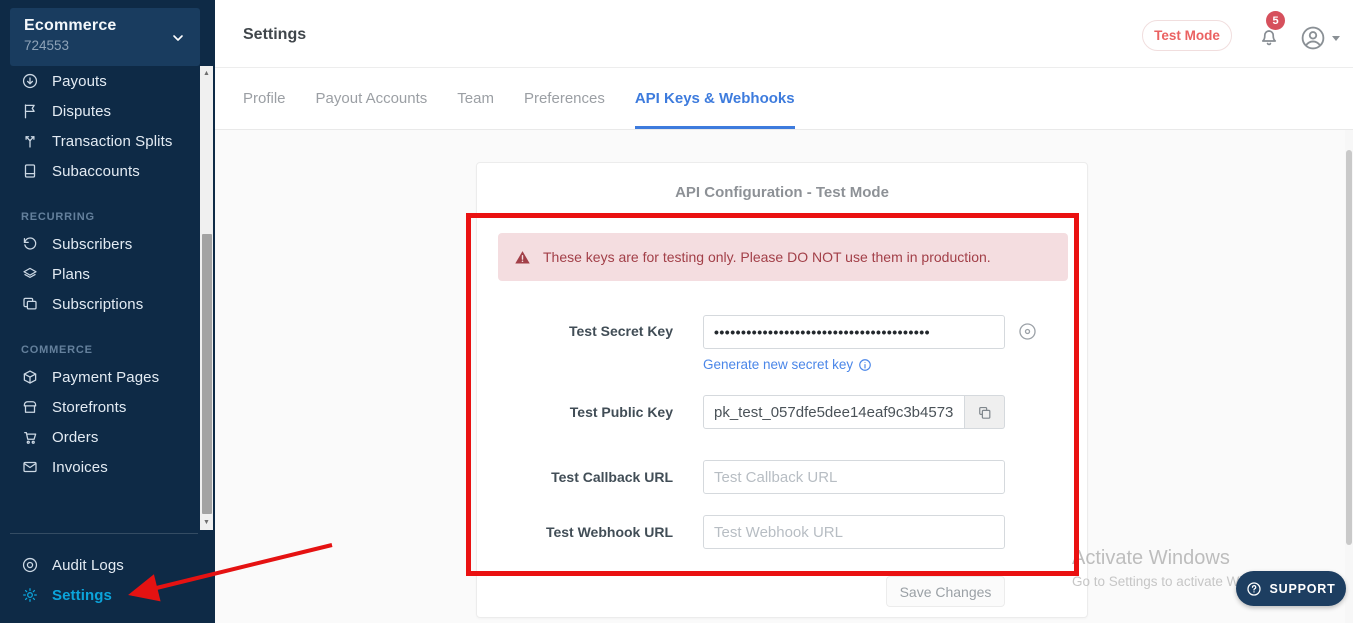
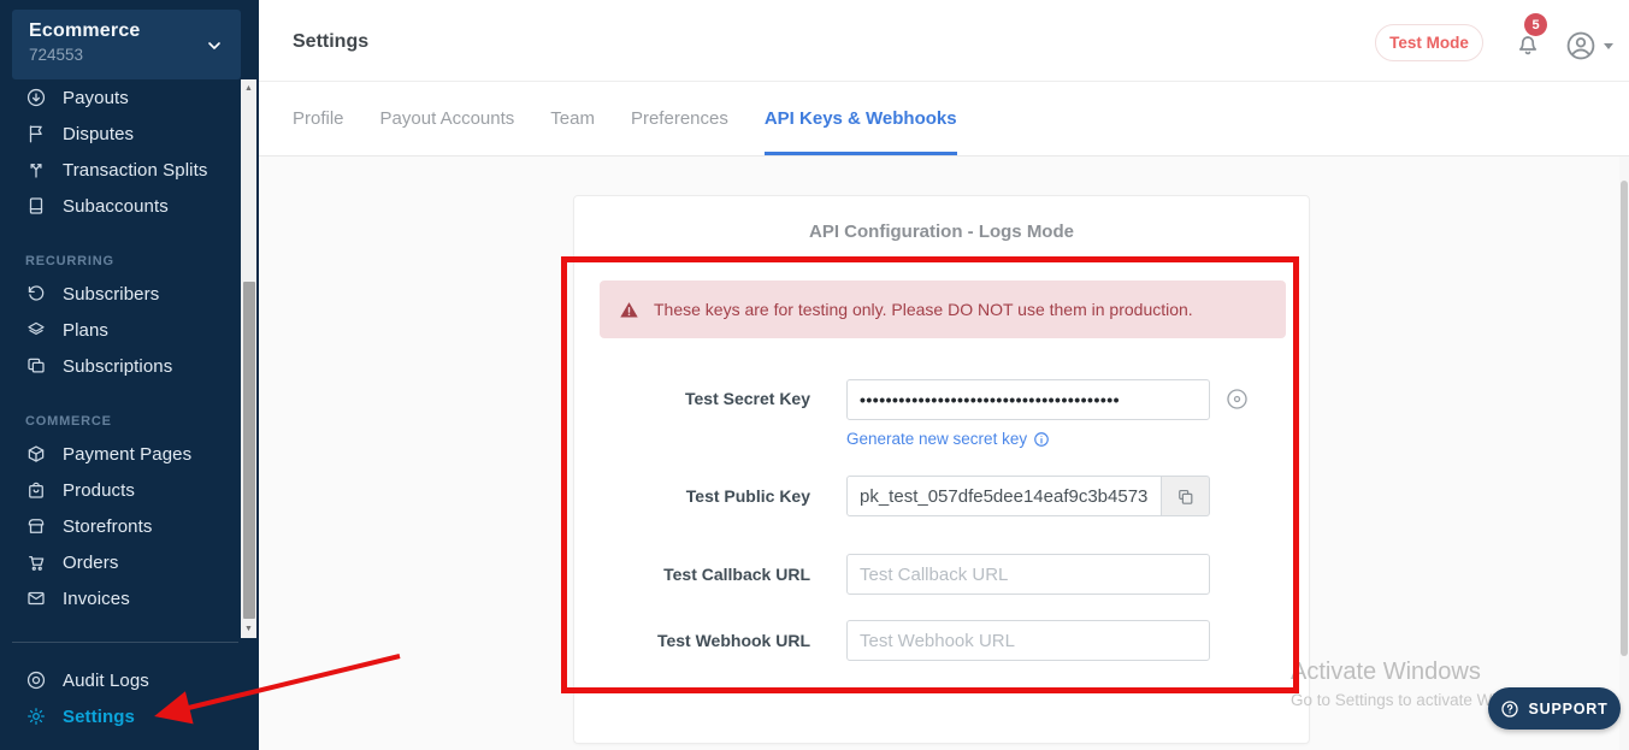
  Ecommerce
  724553
  Payouts
  Disputes
  Transaction Splits
  Subaccounts
  RECURRING
  Subscribers
  Plans
  Subscriptions
  COMMERCE
  Payment Pages
+ Products
  Storefronts
  Orders
  Invoices
  Audit Logs
  Settings
  Settings
  Test Mode
  5
  Profile
  Payout Accounts
  Team
  Preferences
  API Keys & Webhooks
- API Configuration - Test Mode
+ API Configuration - Logs Mode
  These keys are for testing only. Please DO NOT use them in production.
  Test Secret Key
  ••••••••••••••••••••••••••••••••••••••••
  Generate new secret key
  Test Public Key
  pk_test_057dfe5dee14eaf9c3b4573
  Test Callback URL
  Test Callback URL
  Test Webhook URL
  Test Webhook URL
- Save Changes
  Activate Windows
  Go to Settings to activate W
  SUPPORT
